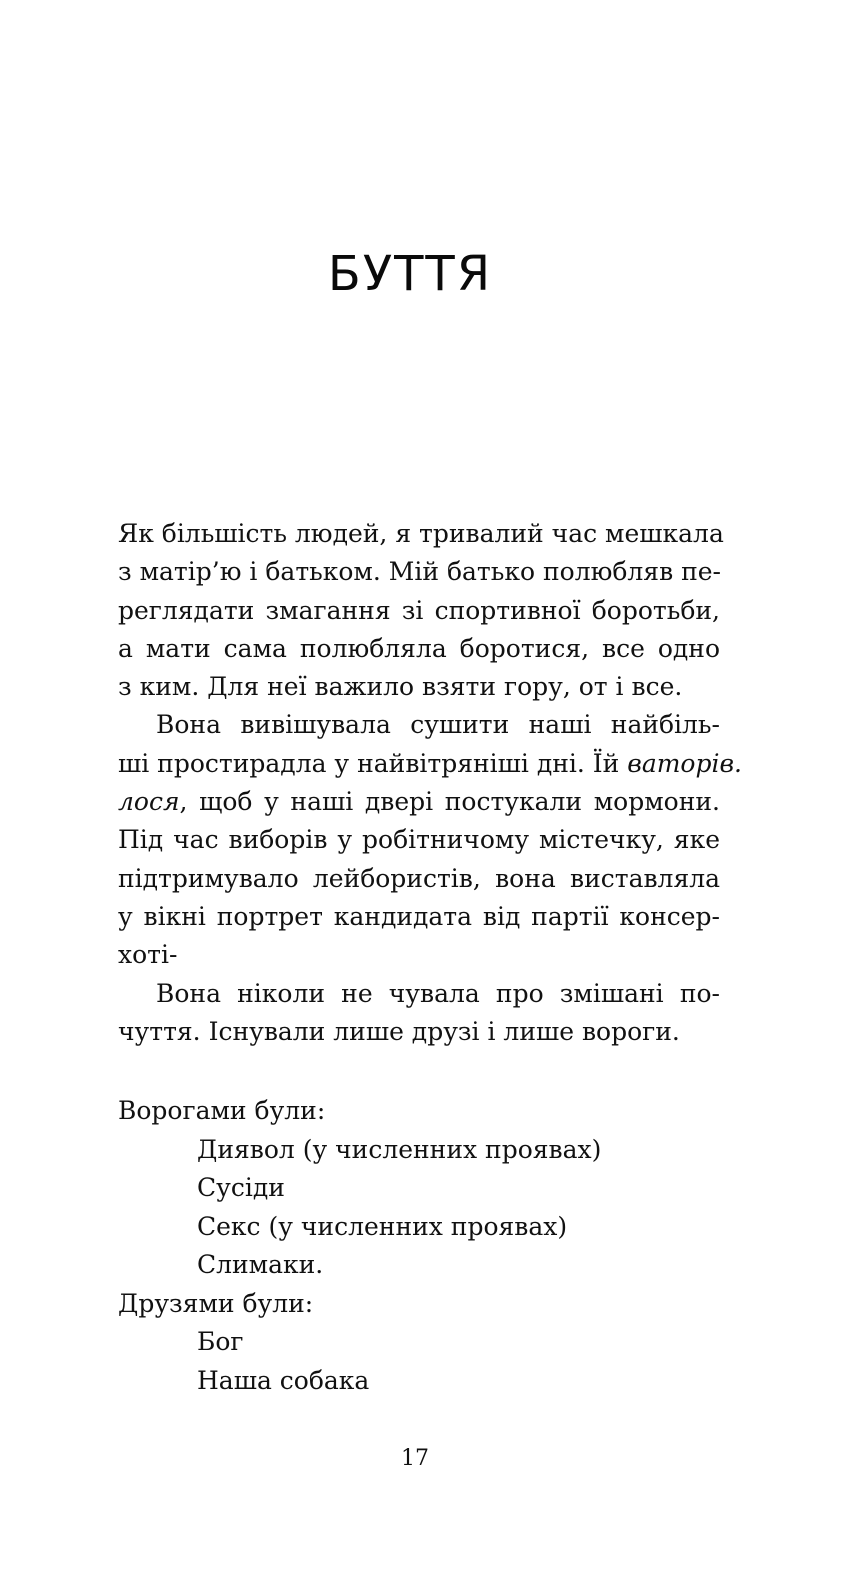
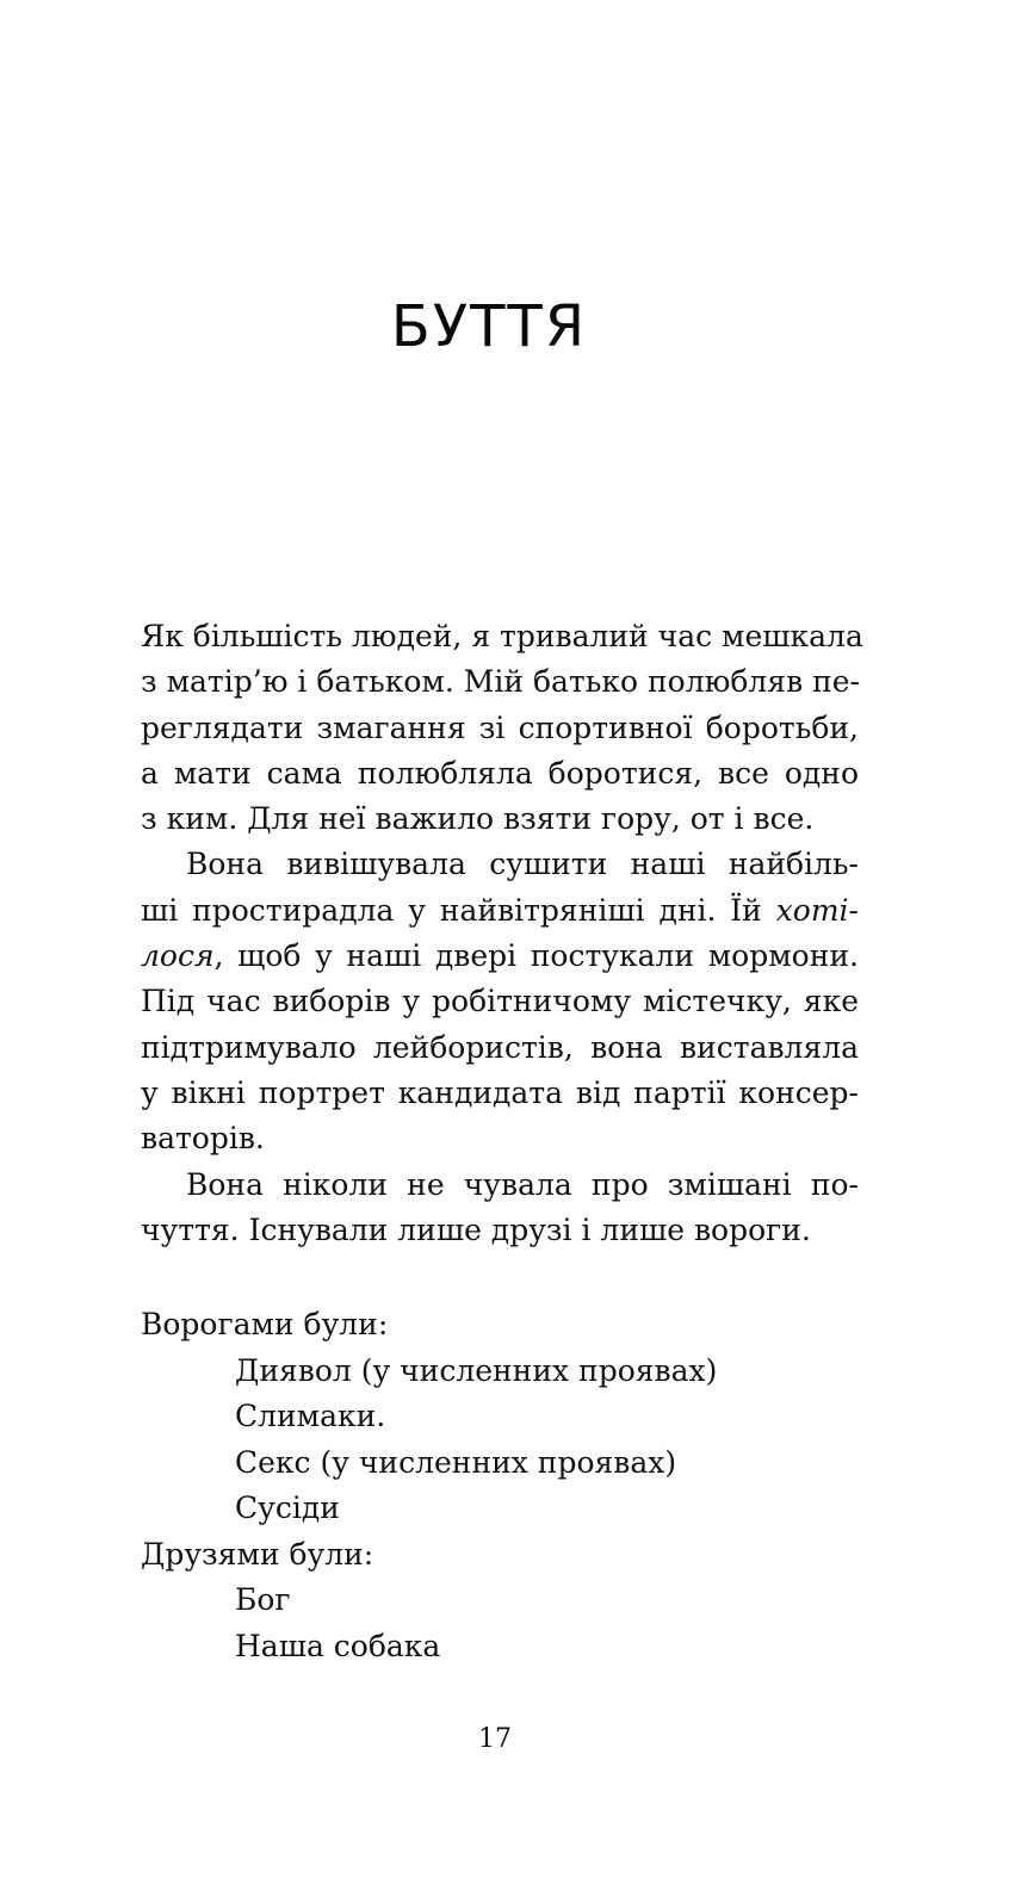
  БУТТЯ
  Як більшість людей, я тривалий час мешкала
  з матір’ю і батьком. Мій батько полюбляв пе-
  реглядати змагання зі спортивної боротьби,
  а мати сама полюбляла боротися, все одно
  з ким. Для неї важило взяти гору, от і все.
  Вона вивішувала сушити наші найбіль-
- ші простирадла у найвітряніші дні. Їй ваторів.
+ ші простирадла у найвітряніші дні. Їй хоті-
  лося, щоб у наші двері постукали мормони.
  Під час виборів у робітничому містечку, яке
  підтримувало лейбористів, вона виставляла
  у вікні портрет кандидата від партії консер-
- хоті-
+ ваторів.
  Вона ніколи не чувала про змішані по-
  чуття. Існували лише друзі і лише вороги.
  Ворогами були:
  Диявол (у численних проявах)
- Сусіди
+ Слимаки.
  Секс (у численних проявах)
- Слимаки.
+ Сусіди
  Друзями були:
  Бог
  Наша собака
  17
